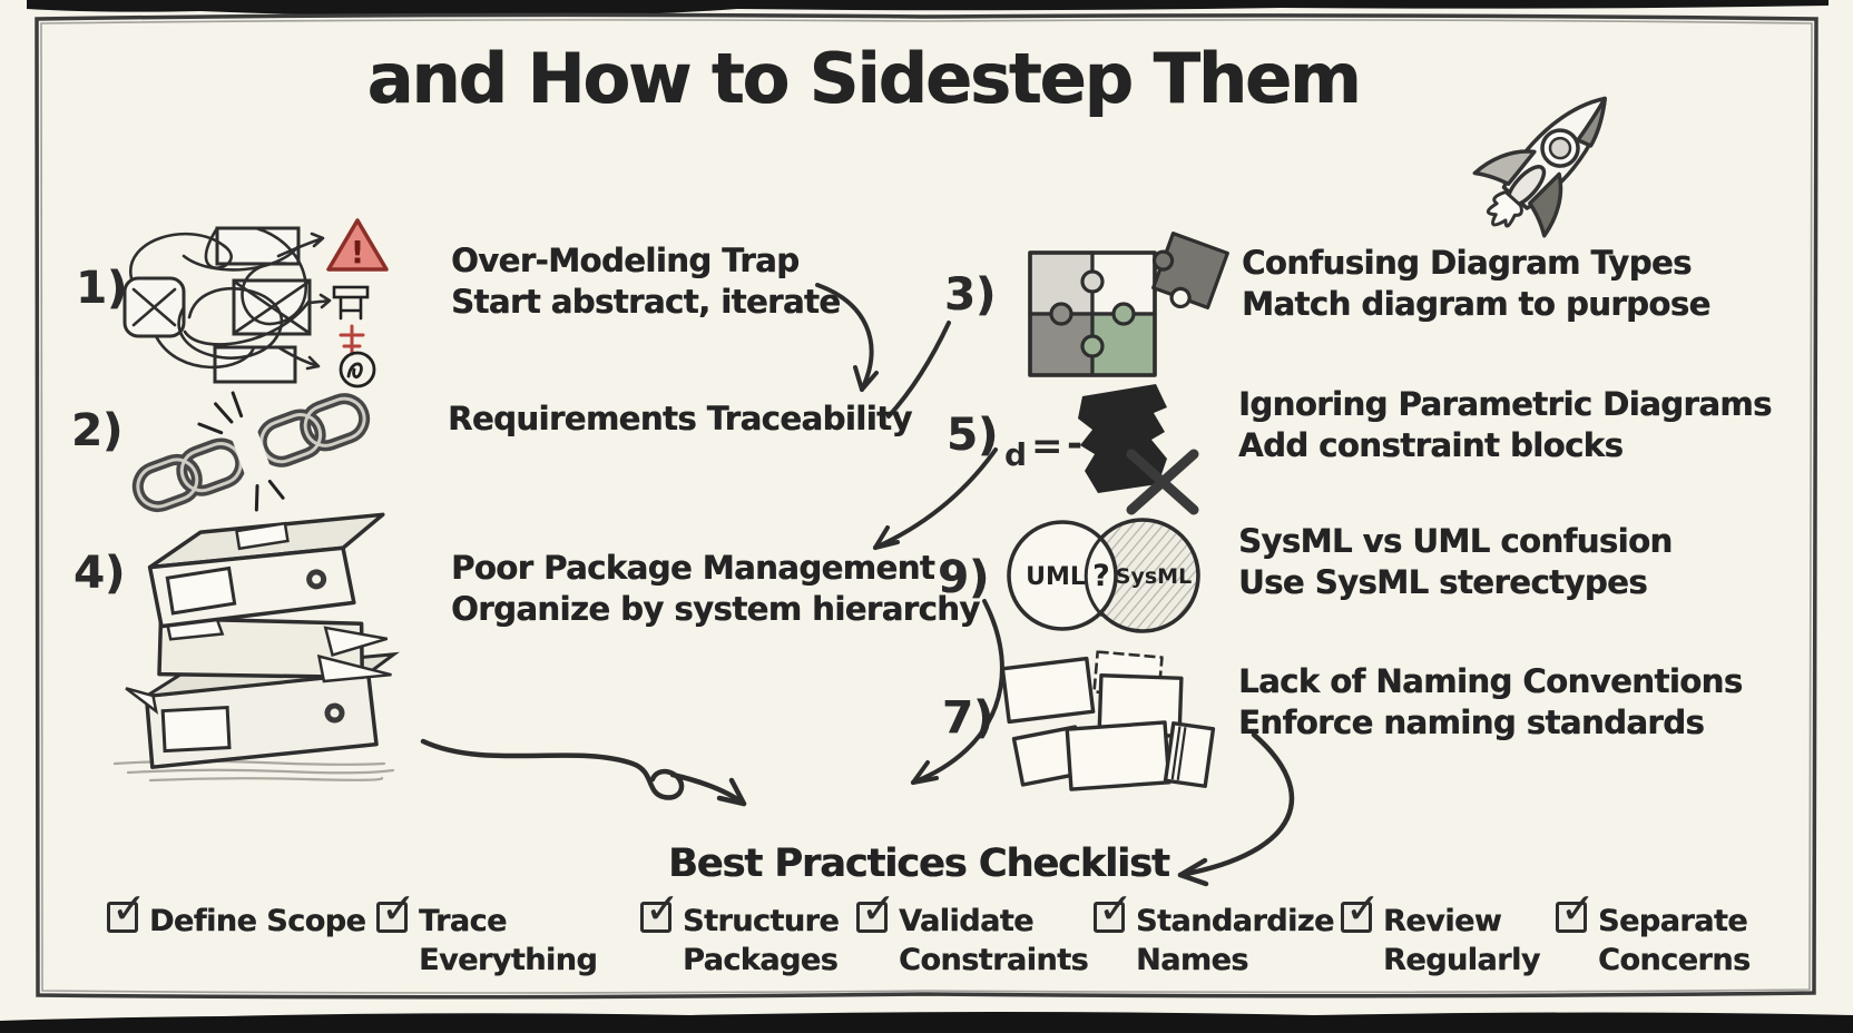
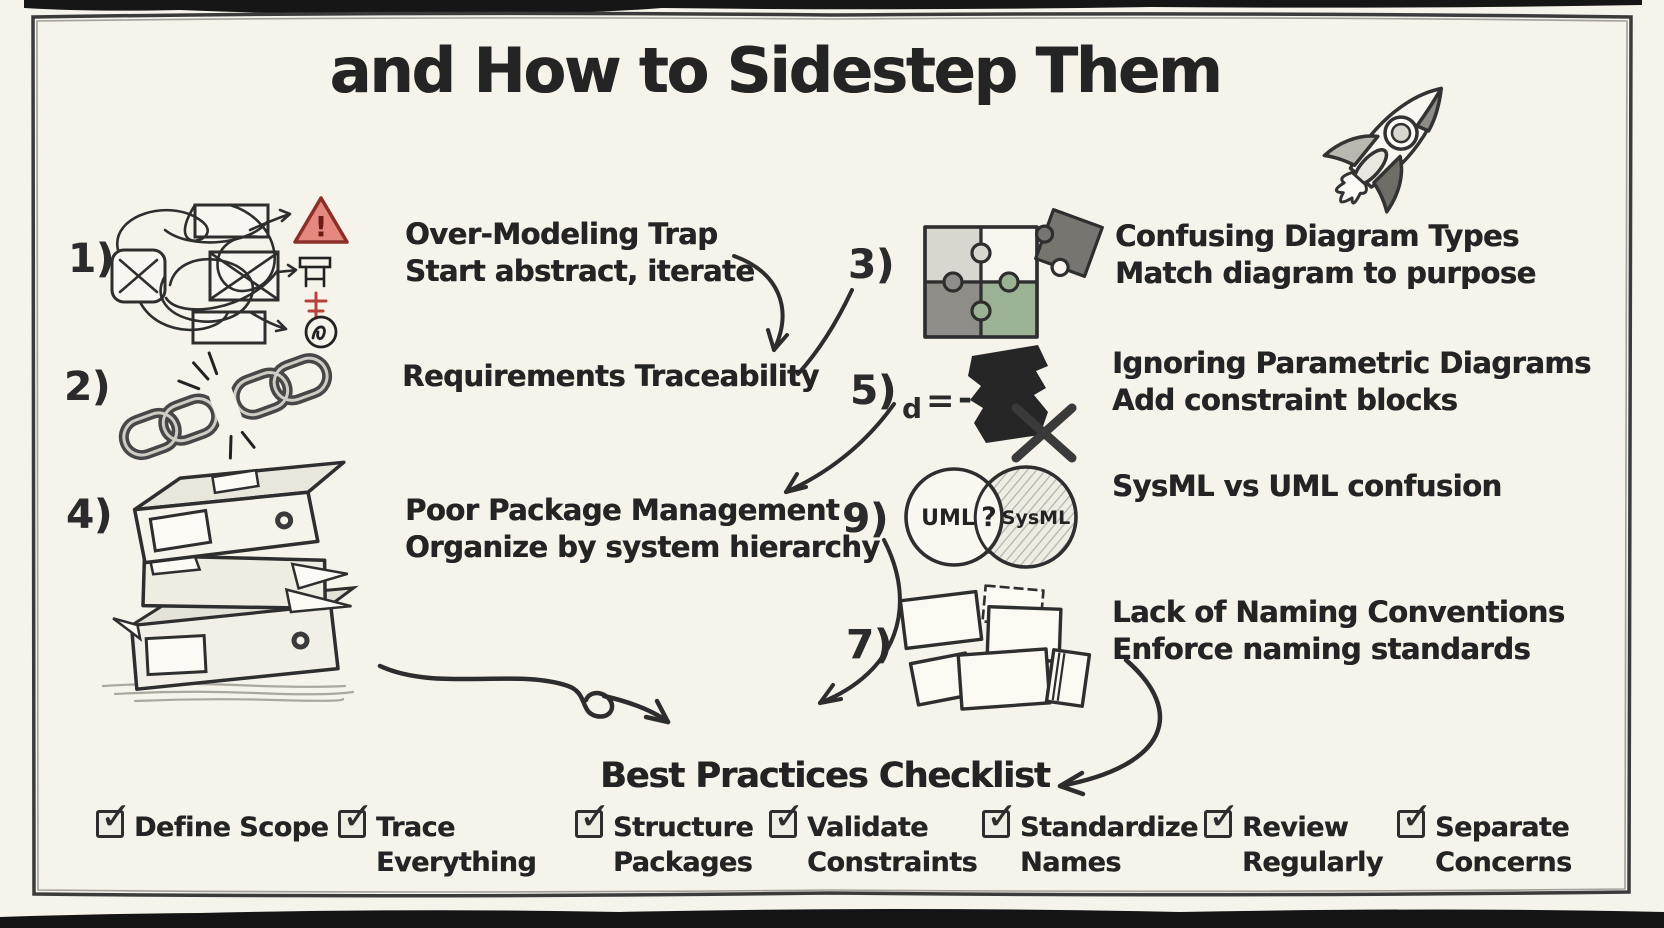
  and How to Sidestep Them
  1)
  !
  Over-Modeling Trap
  Start abstract, iterate
  2)
  Requirements Traceability
  4)
  Poor Package Management
  Organize by system hierarchy
  3)
  Confusing Diagram Types
  Match diagram to purpose
  5)
  d
  =
  -
  Ignoring Parametric Diagrams
  Add constraint blocks
  9)
  UML
  ?
  SysML
  SysML vs UML confusion
- Use SysML sterectypes
  7)
  Lack of Naming Conventions
  Enforce naming standards
  Best Practices Checklist
  ✓
  Define Scope
  ✓
  Trace
  Everything
  ✓
  Structure
  Packages
  ✓
  Validate
  Constraints
  ✓
  Standardize
  Names
  ✓
  Review
  Regularly
  ✓
  Separate
  Concerns
